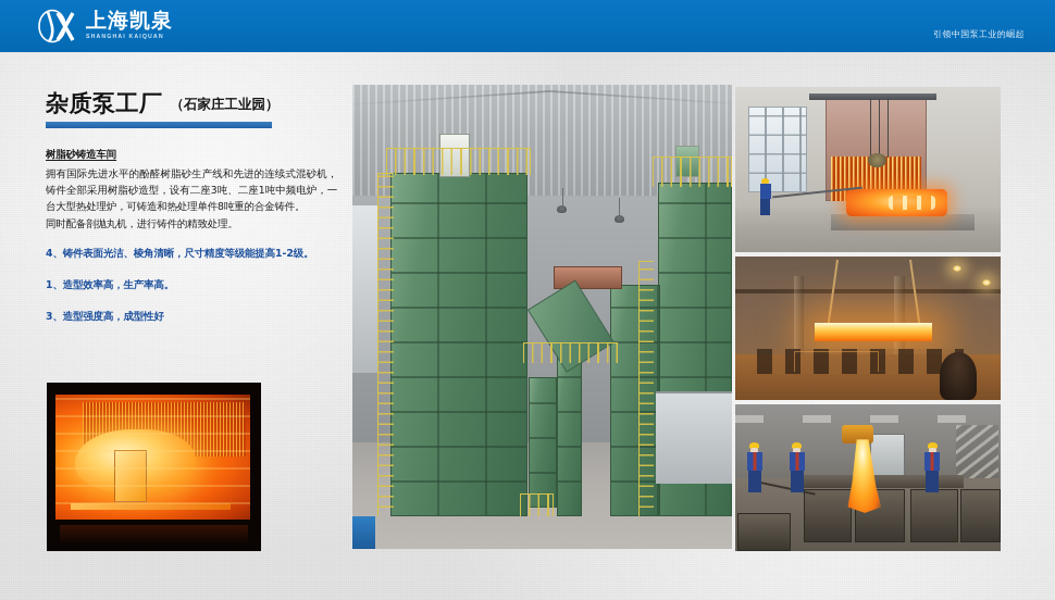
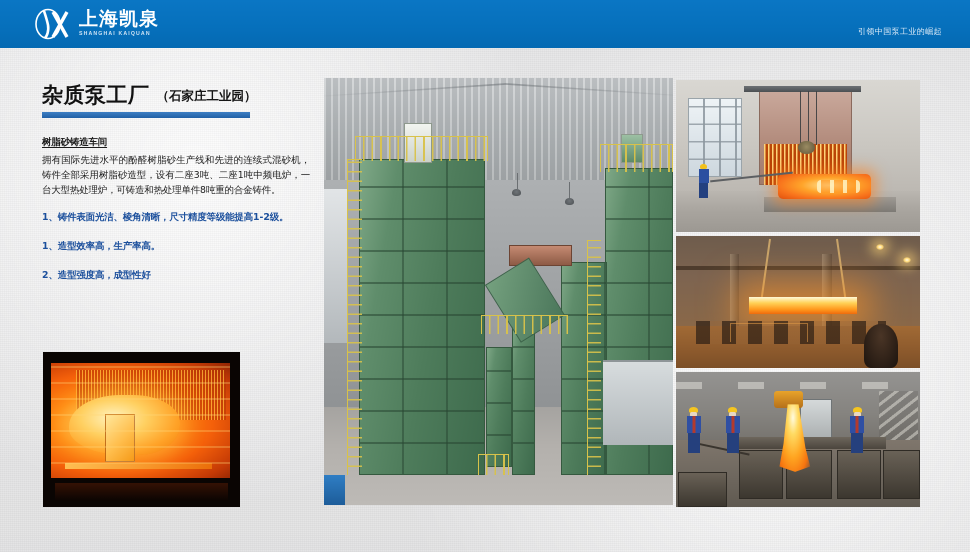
  上海凯泉
  引领中国泵工业的崛起
  杂质泵工厂
  （石家庄工业园）
  树脂砂铸造车间
  拥有国际先进水平的酚醛树脂砂生产线和先进的连续式混砂机，铸件全部采用树脂砂造型，设有二座3吨、二座1吨中频电炉，一台大型热处理炉，可铸造和热处理单件8吨重的合金铸件。
- 同时配备剖抛丸机，进行铸件的精致处理。
- 4、铸件表面光洁、棱角清晰，尺寸精度等级能提高1-2级。
+ 1、铸件表面光洁、棱角清晰，尺寸精度等级能提高1-2级。
  1、造型效率高，生产率高。
- 3、造型强度高，成型性好
+ 2、造型强度高，成型性好
